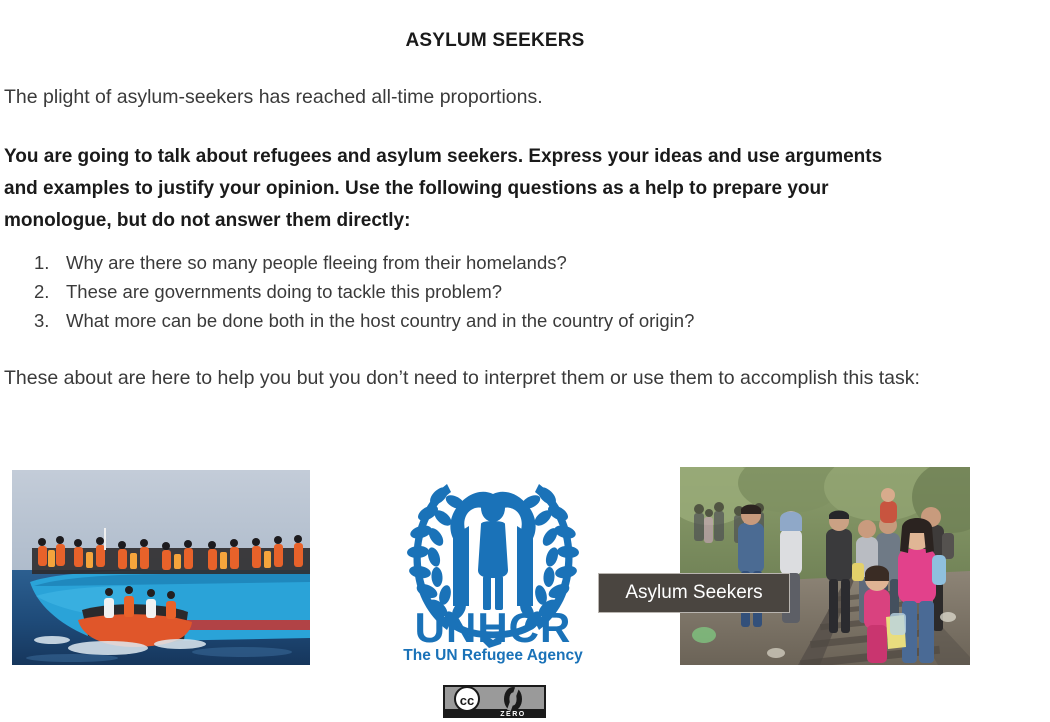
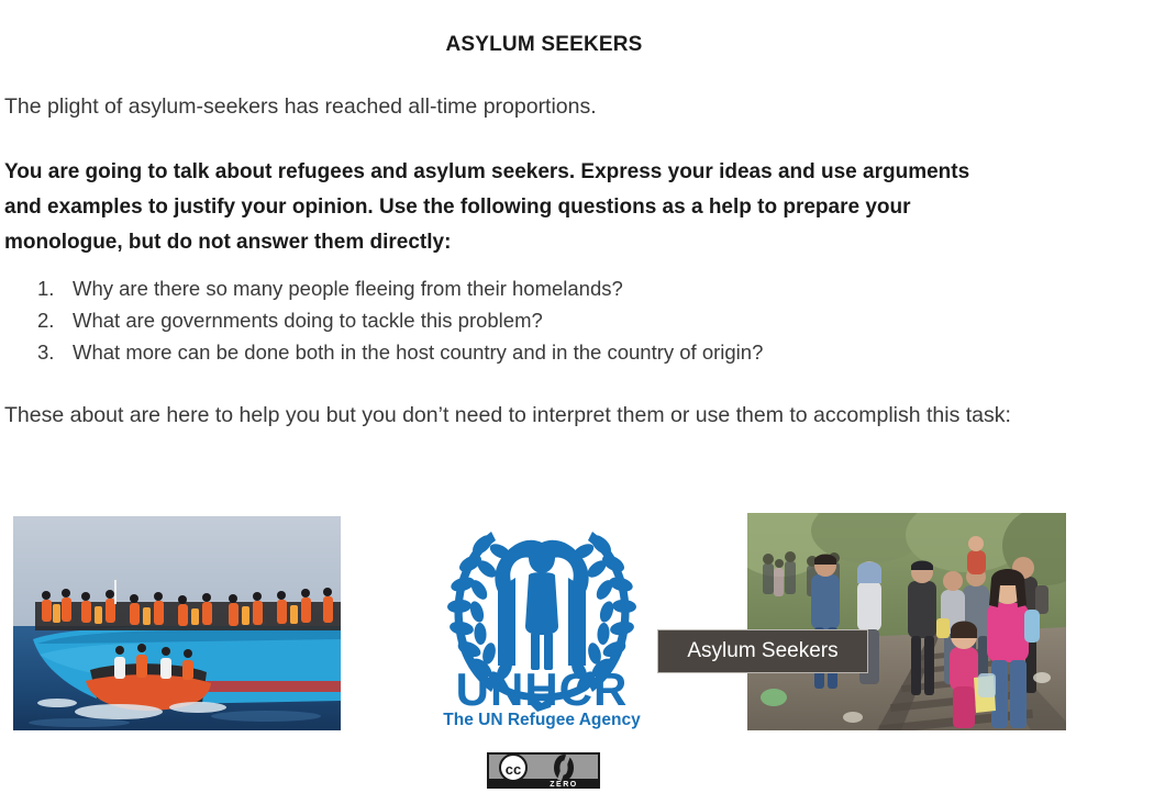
  ASYLUM SEEKERS
  The plight of asylum-seekers has reached all-time proportions.
  You are going to talk about refugees and asylum seekers. Express your ideas and use arguments
  and examples to justify your opinion. Use the following questions as a help to prepare your
  monologue, but do not answer them directly:
  1.
  Why are there so many people fleeing from their homelands?
  2.
- These are governments doing to tackle this problem?
+ What are governments doing to tackle this problem?
  3.
  What more can be done both in the host country and in the country of origin?
  These about are here to help you but you don’t need to interpret them or use them to accomplish this task:
  UNHCR
  The UN Refugee Agency
  Asylum Seekers
  cc
